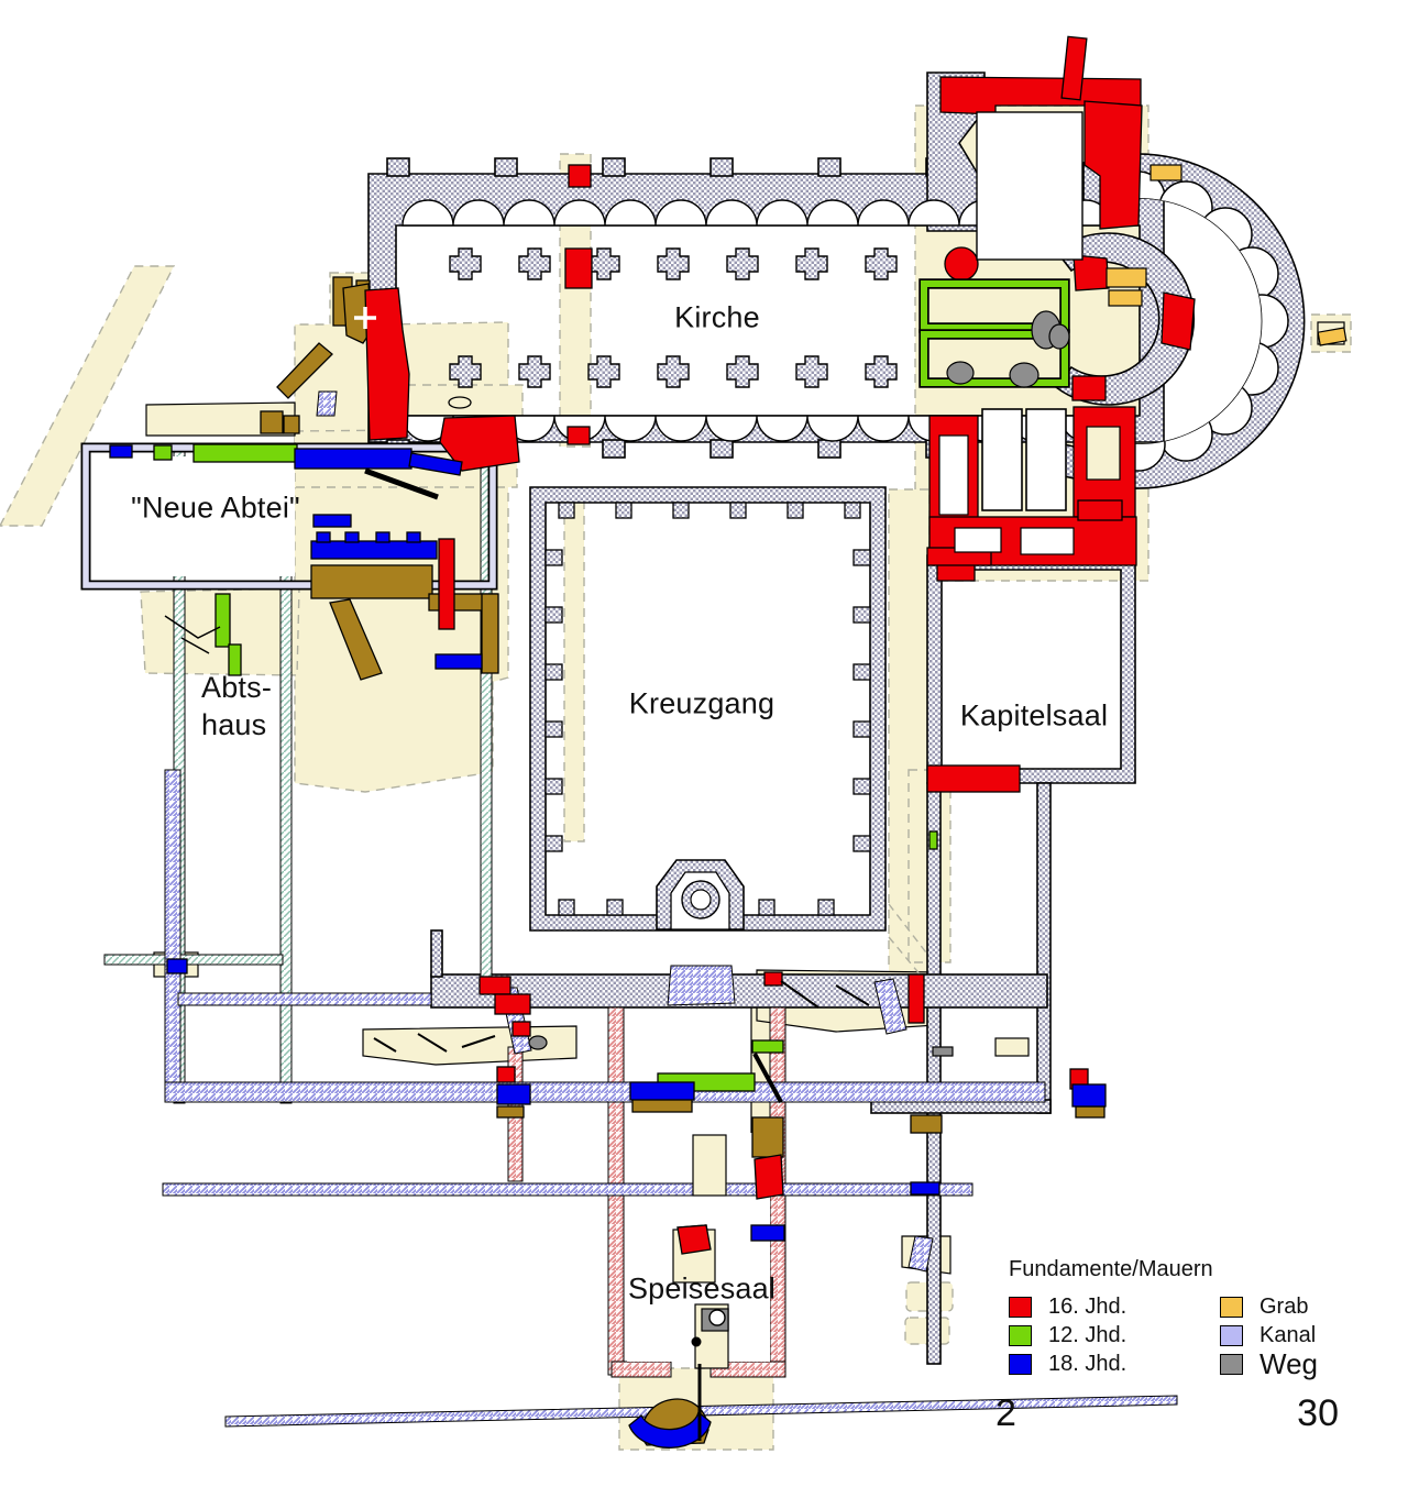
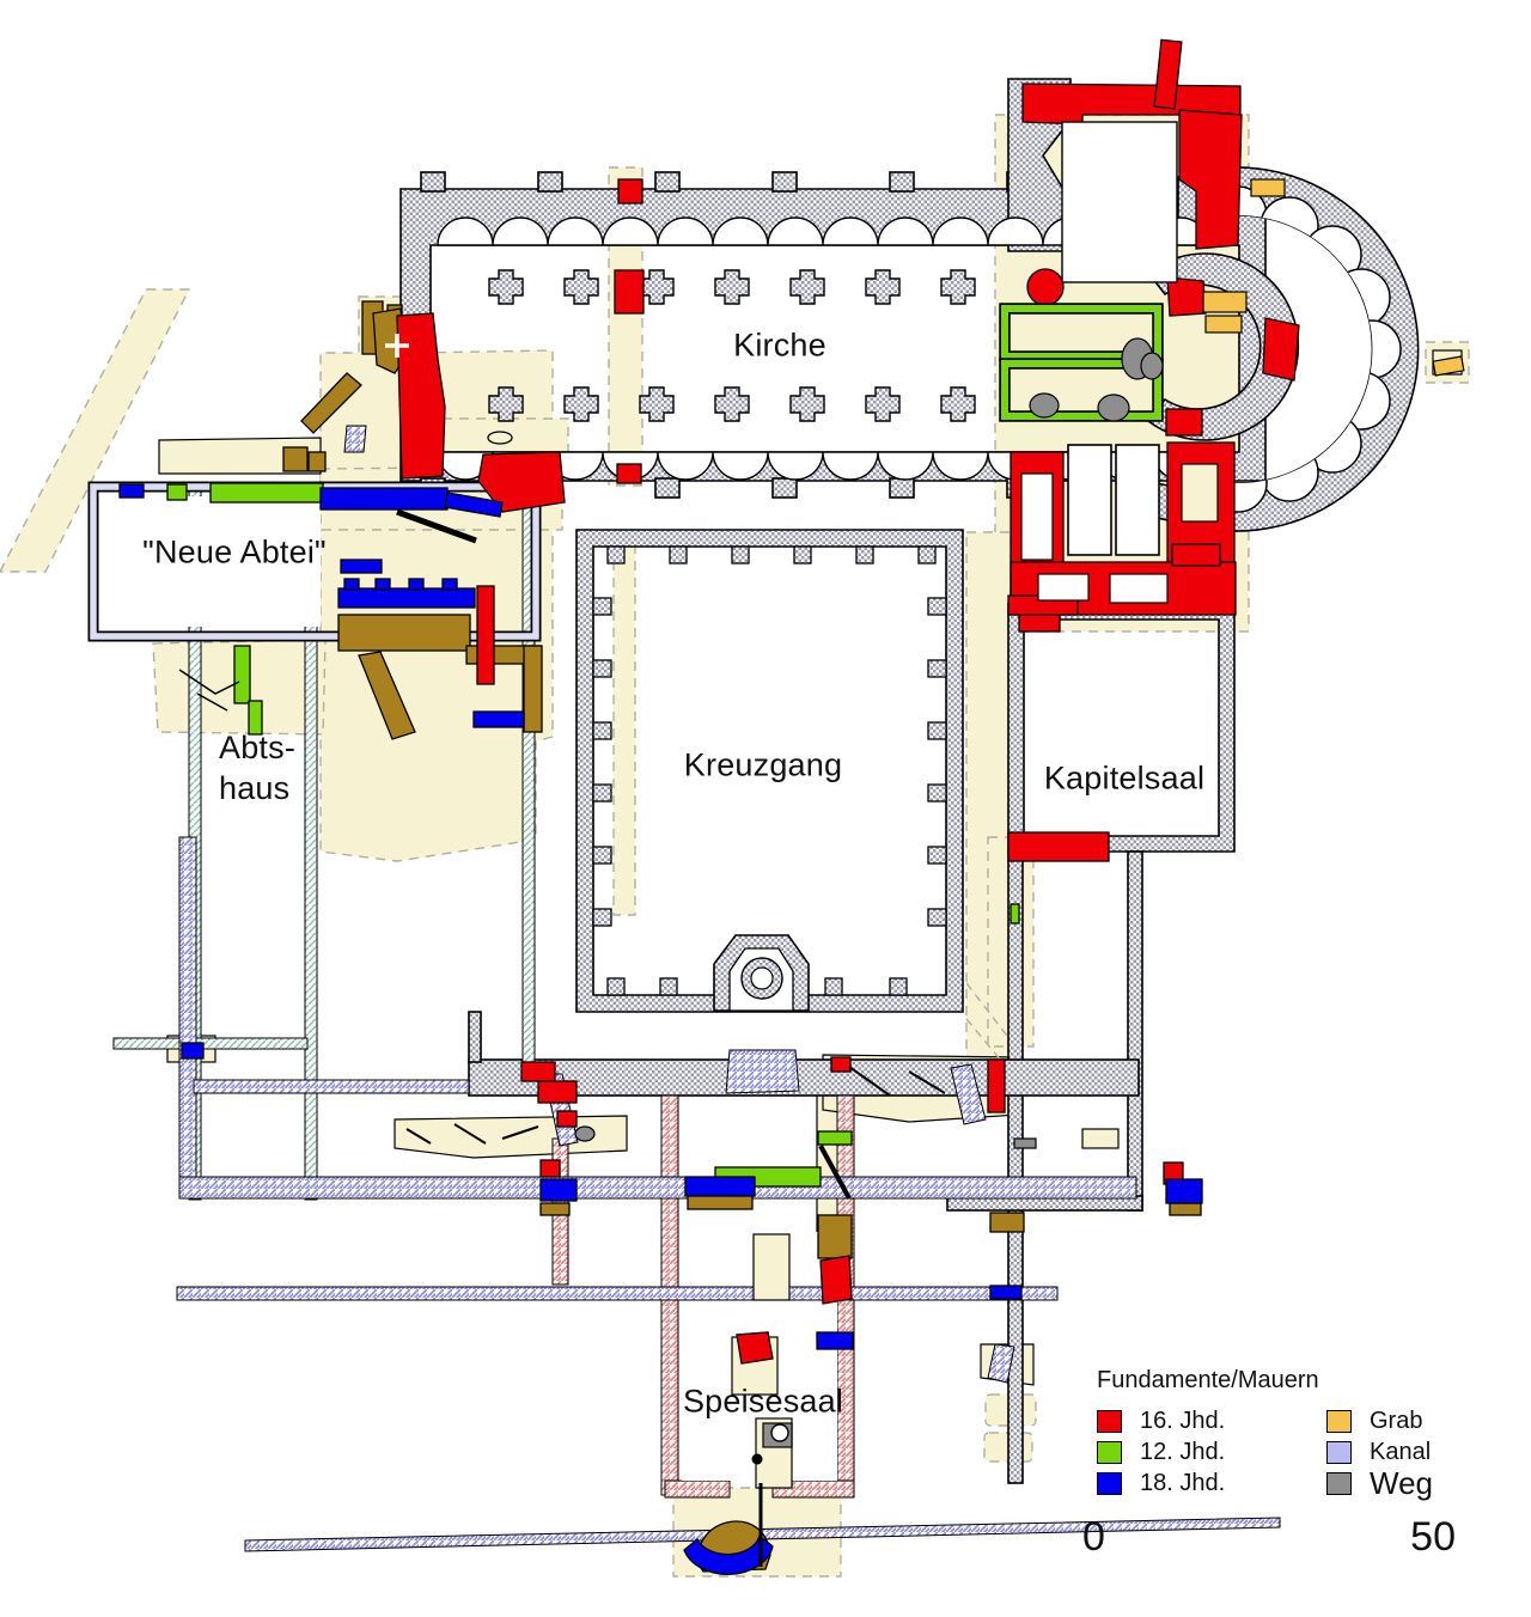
  Kirche
  "Neue Abtei"
  Abts-
  haus
  Kreuzgang
  Kapitelsaal
  Speisesaal
  Fundamente/Mauern
  16. Jhd.
  12. Jhd.
  18. Jhd.
  Grab
  Kanal
  Weg
- 2
+ 0
- 30
+ 50
